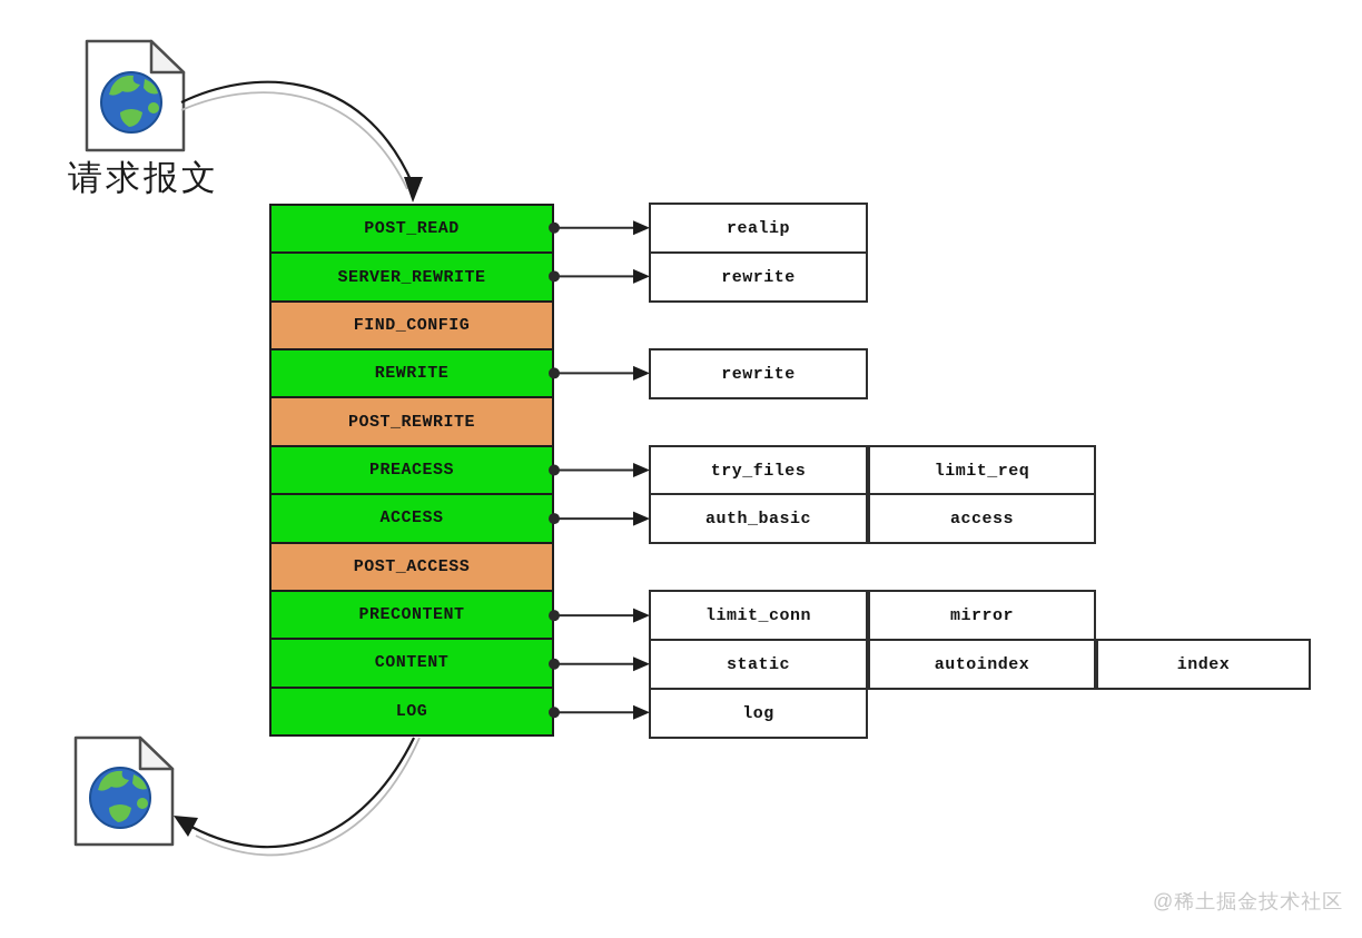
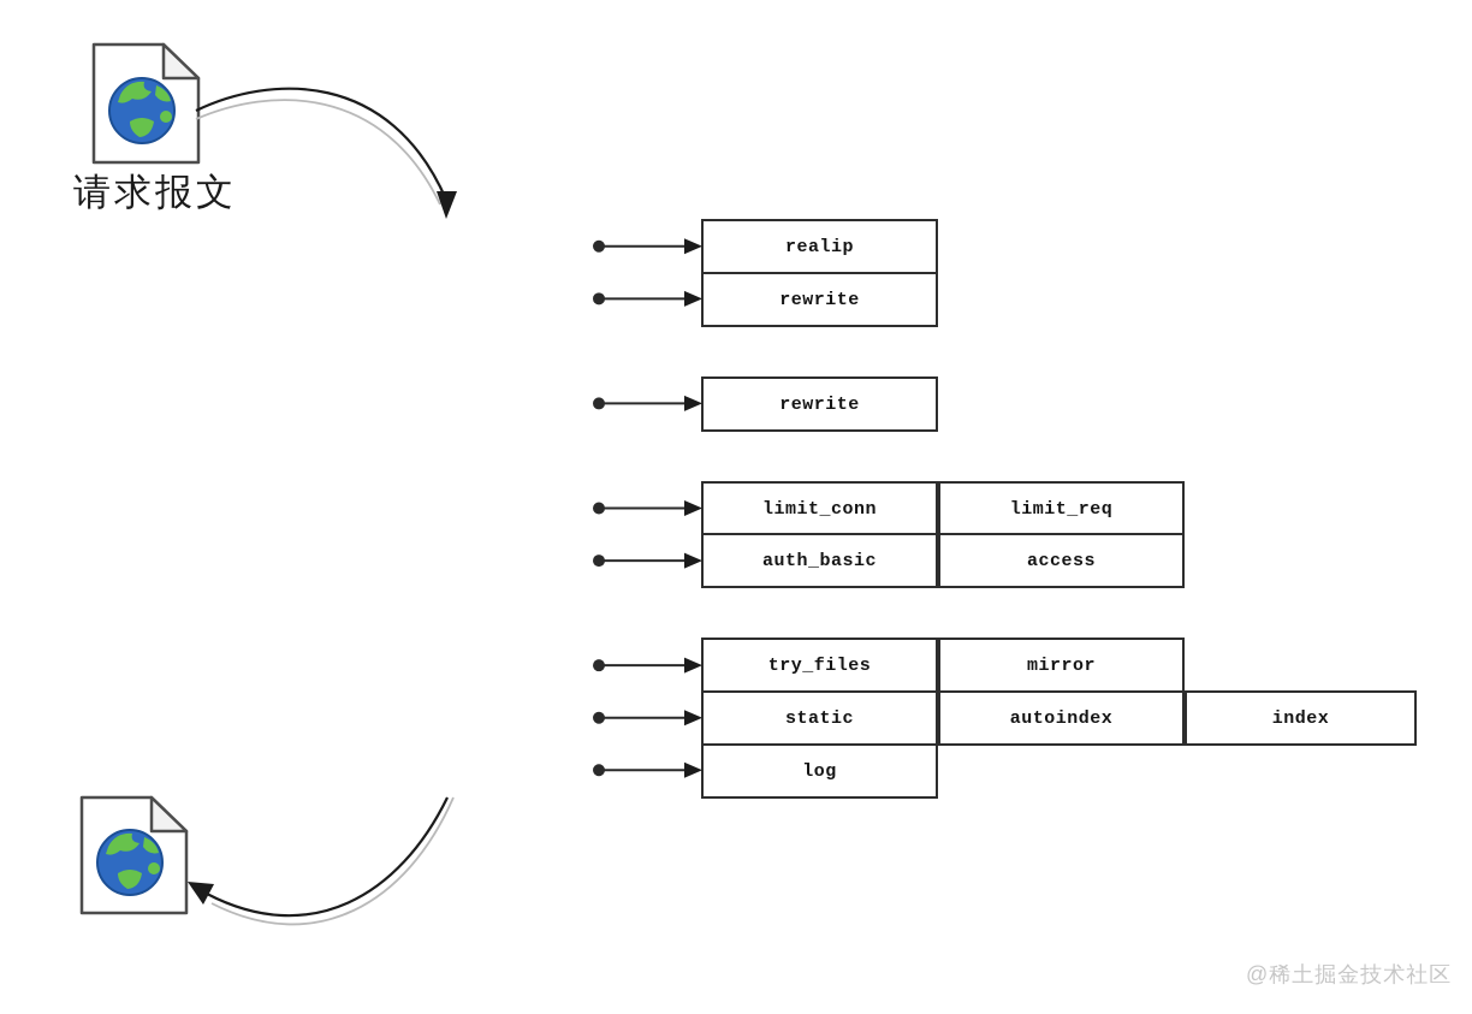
  请求报文
- POST_READ
- SERVER_REWRITE
- FIND_CONFIG
- REWRITE
- POST_REWRITE
- PREACESS
- ACCESS
- POST_ACCESS
- PRECONTENT
- CONTENT
- LOG
  realip
  rewrite
  rewrite
- try_files
+ limit_conn
  limit_req
  auth_basic
  access
- limit_conn
+ try_files
  mirror
  static
  autoindex
  index
  log
  @稀土掘金技术社区
